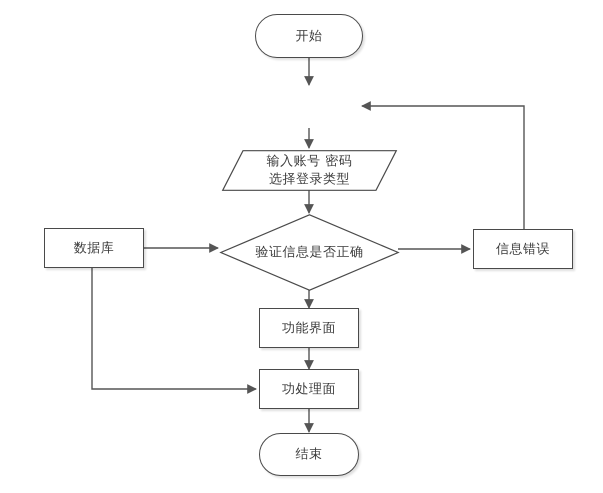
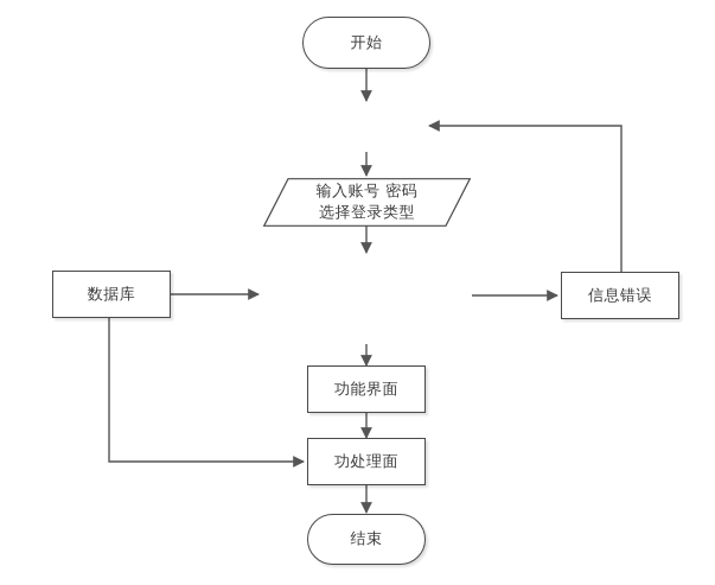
  开始
  输入账号 密码
  选择登录类型
- 验证信息是否正确
  数据库
  信息错误
  功能界面
  功处理面
  结束
